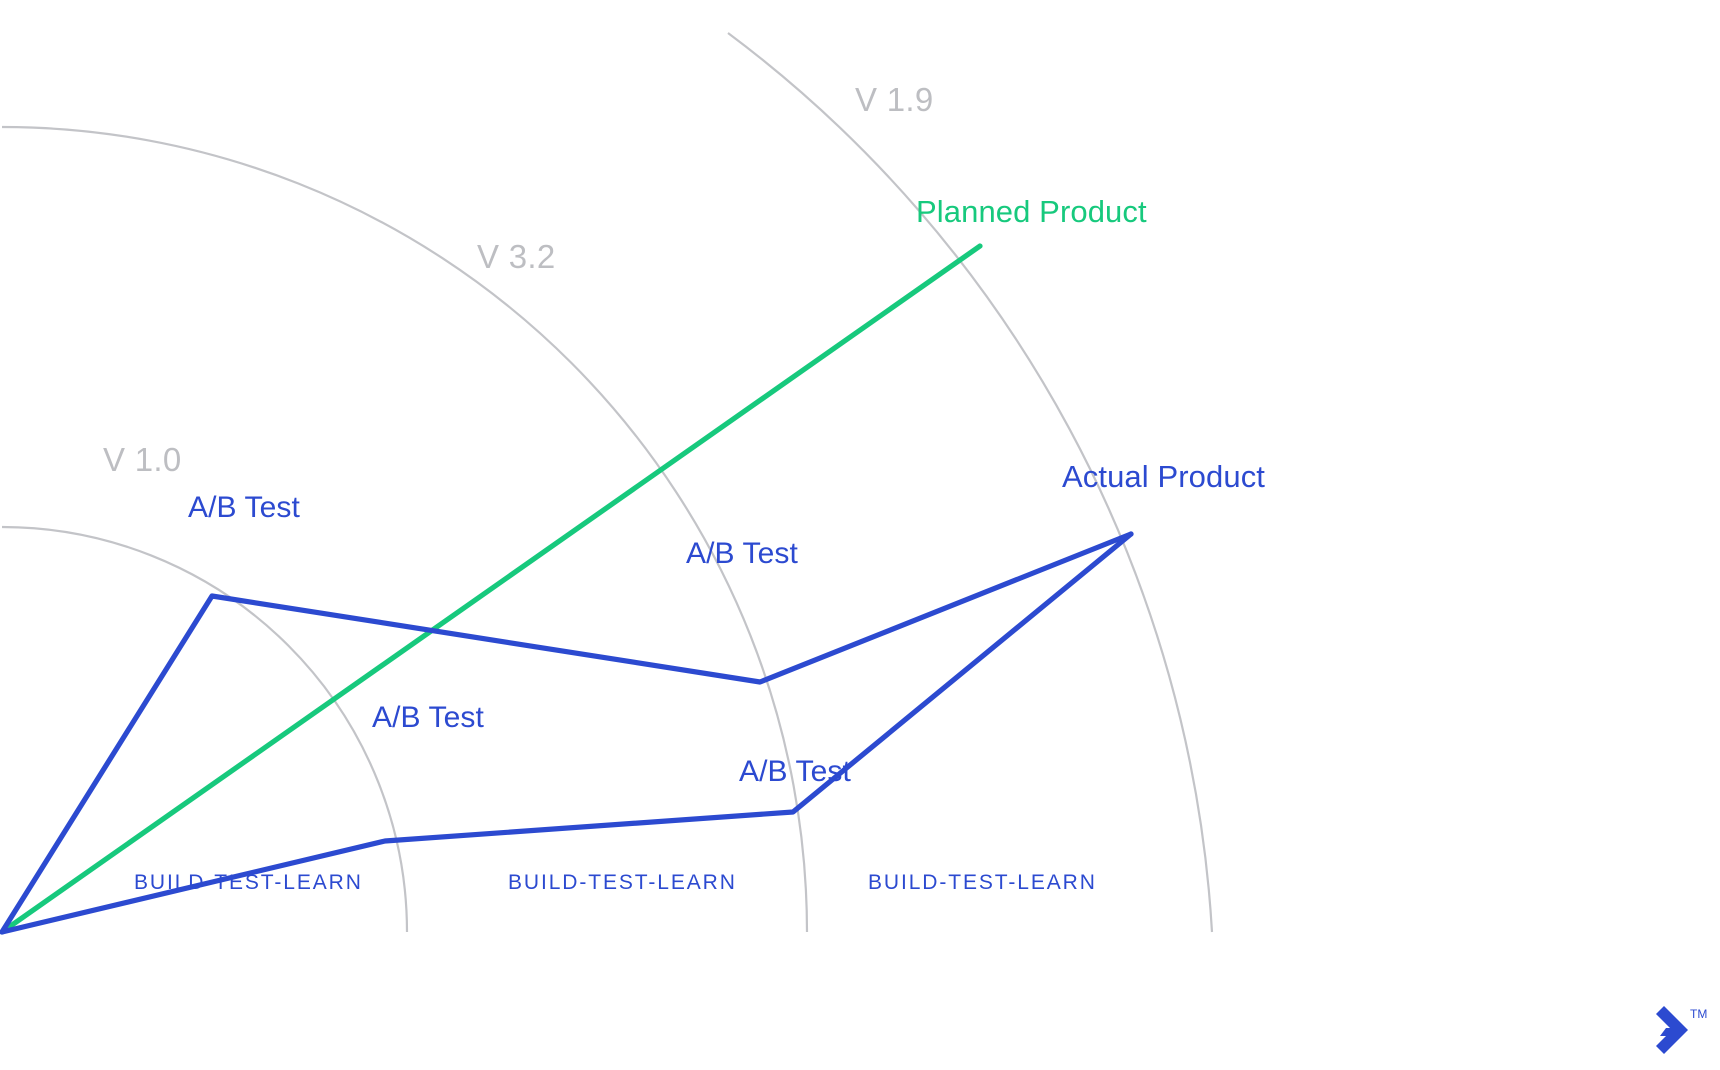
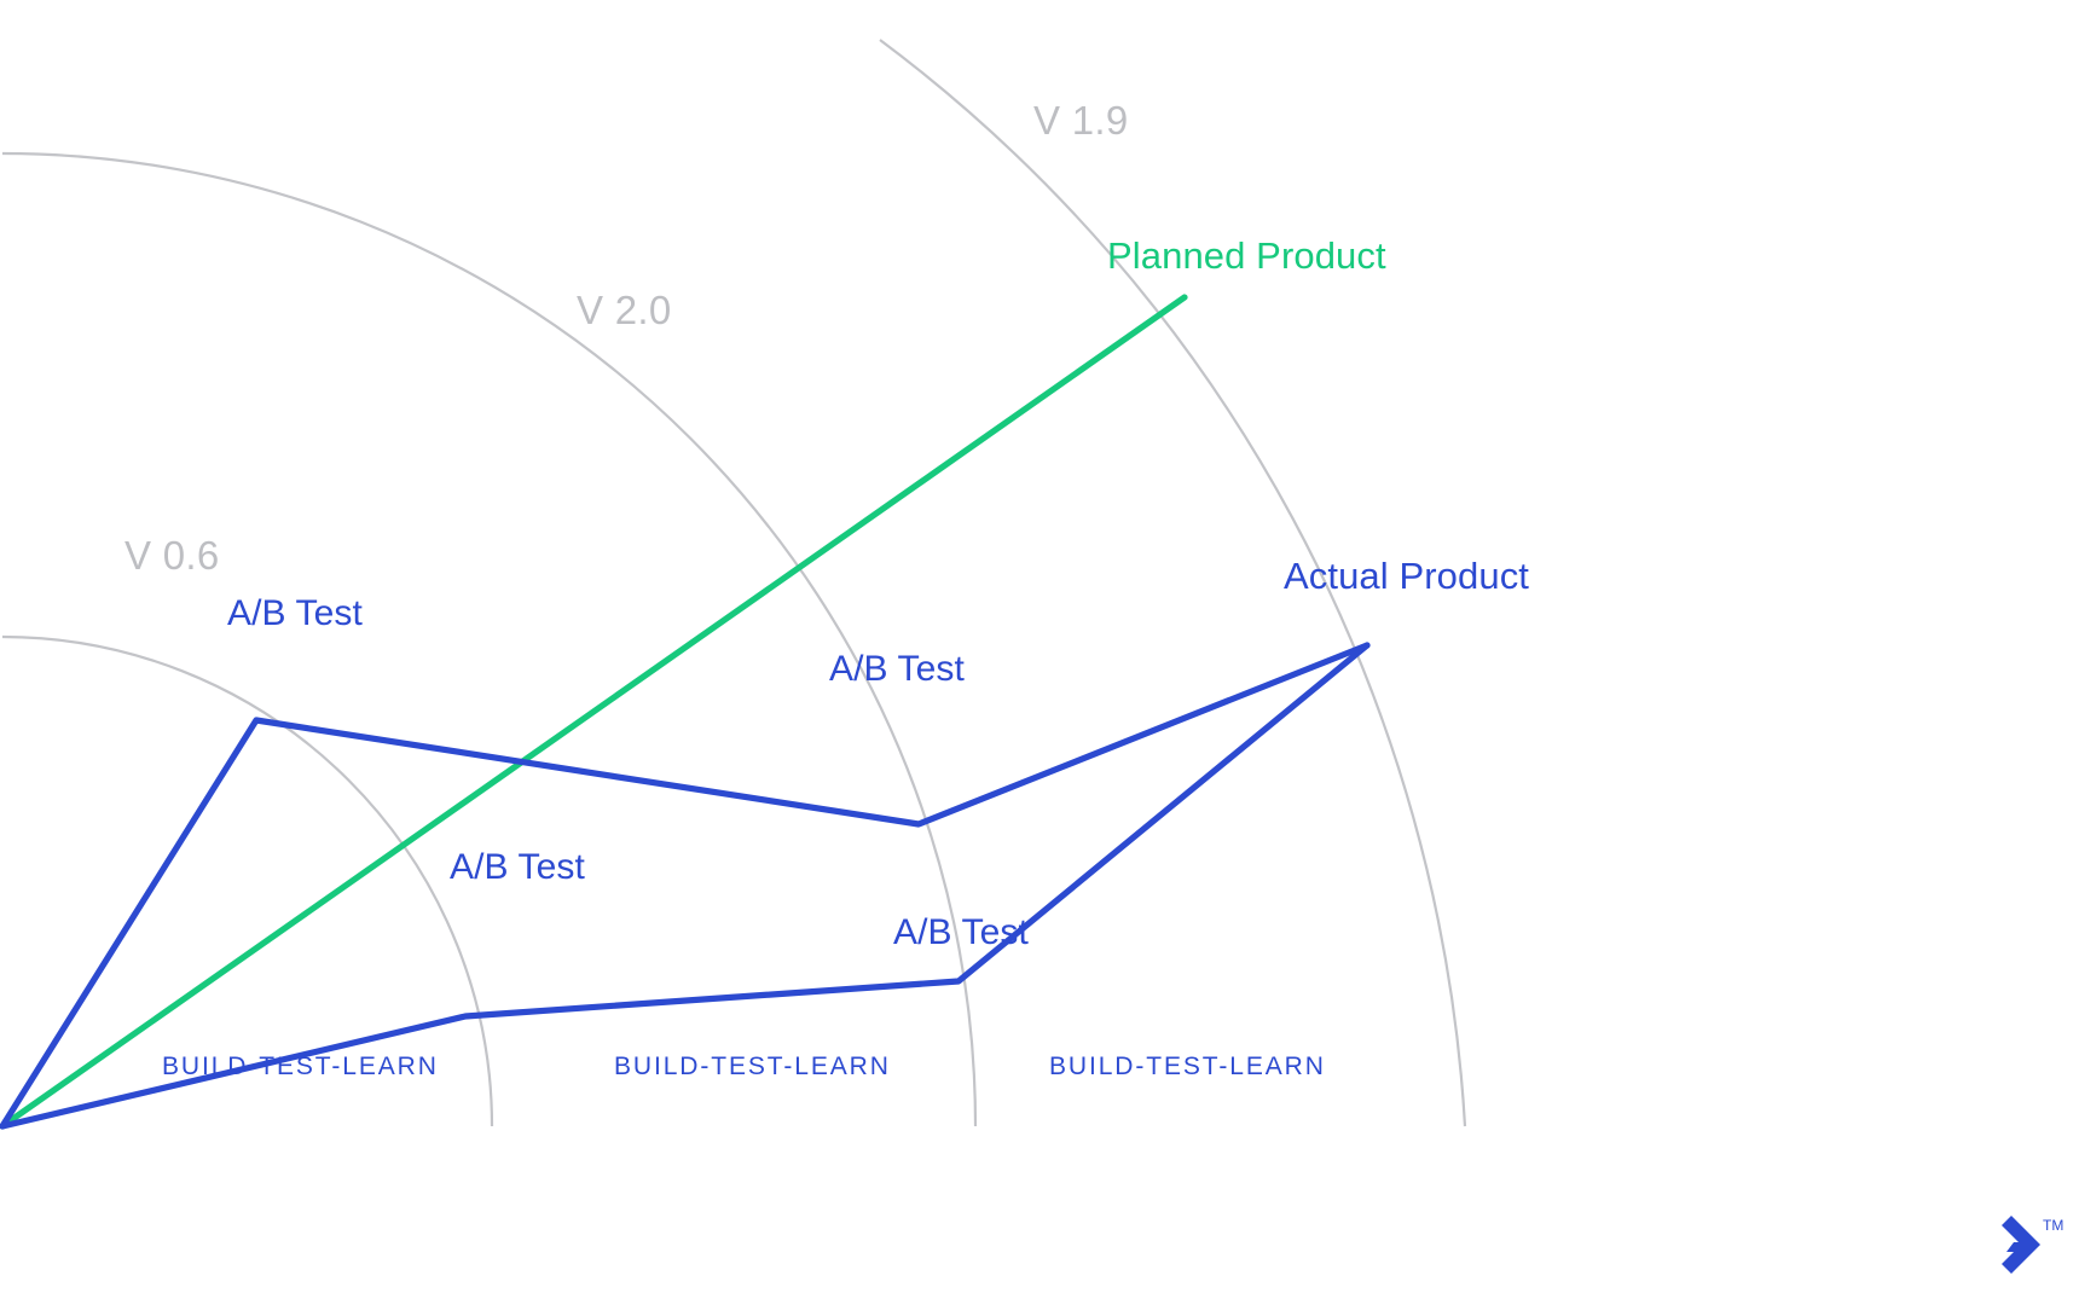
- V 1.0
+ V 0.6
- V 3.2
+ V 2.0
  V 1.9
  Planned Product
  Actual Product
  A/B Test
  A/B Test
  A/B Test
  A/B Test
  BUILD-TEST-LEARN
  BUILD-TEST-LEARN
  BUILD-TEST-LEARN
  TM
